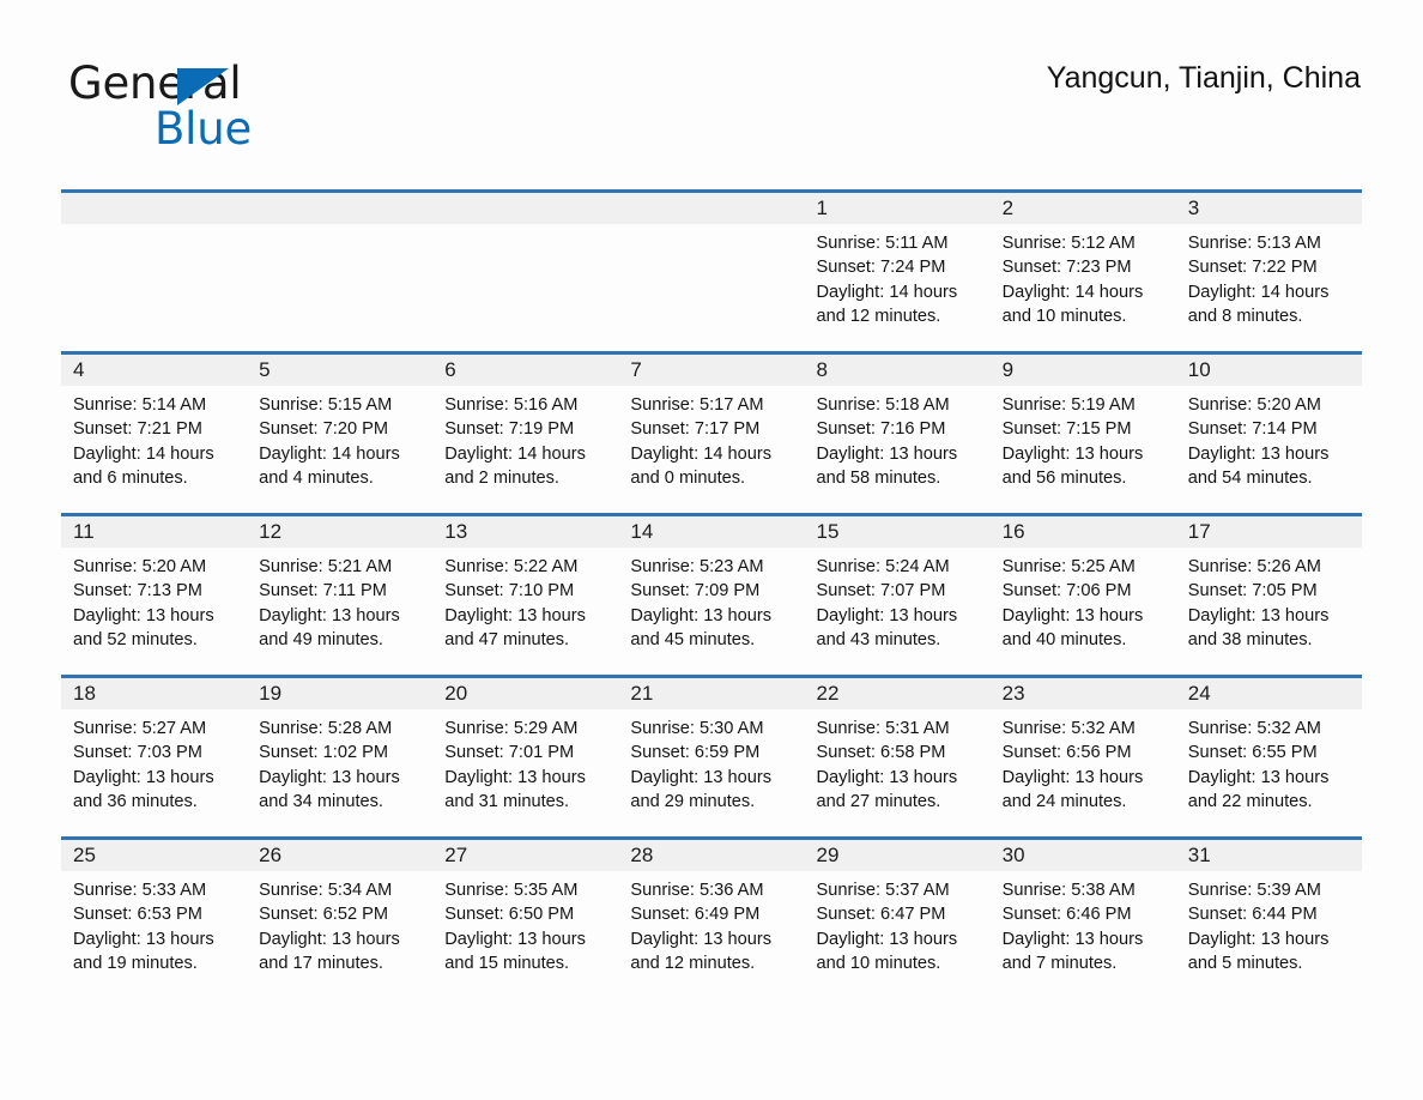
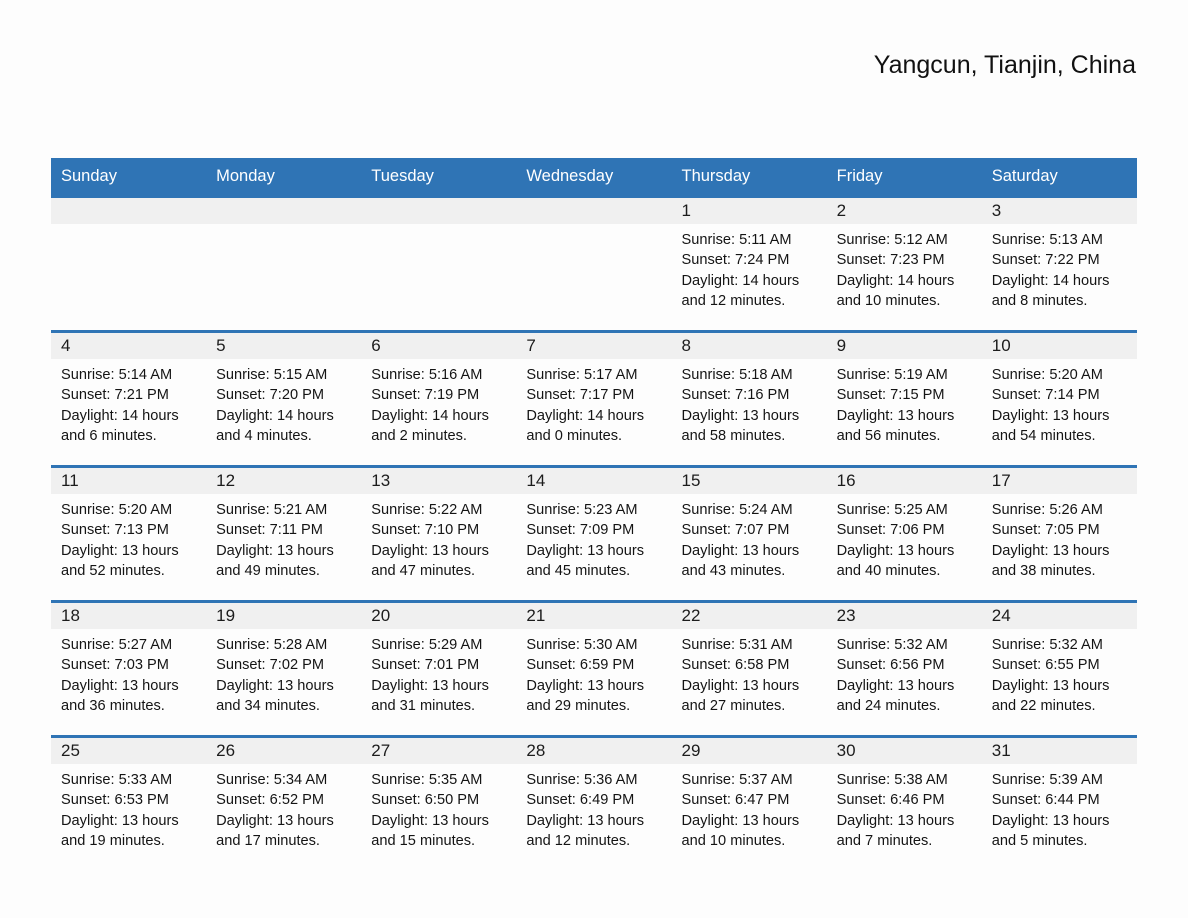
- General
- Blue
  Yangcun, Tianjin, China
+ Sunday
+ Monday
+ Tuesday
+ Wednesday
+ Thursday
+ Friday
+ Saturday
  1
  Sunrise: 5:11 AM
  Sunset: 7:24 PM
  Daylight: 14 hours
  and 12 minutes.
  2
  Sunrise: 5:12 AM
  Sunset: 7:23 PM
  Daylight: 14 hours
  and 10 minutes.
  3
  Sunrise: 5:13 AM
  Sunset: 7:22 PM
  Daylight: 14 hours
  and 8 minutes.
  4
  Sunrise: 5:14 AM
  Sunset: 7:21 PM
  Daylight: 14 hours
  and 6 minutes.
  5
  Sunrise: 5:15 AM
  Sunset: 7:20 PM
  Daylight: 14 hours
  and 4 minutes.
  6
  Sunrise: 5:16 AM
  Sunset: 7:19 PM
  Daylight: 14 hours
  and 2 minutes.
  7
  Sunrise: 5:17 AM
  Sunset: 7:17 PM
  Daylight: 14 hours
  and 0 minutes.
  8
  Sunrise: 5:18 AM
  Sunset: 7:16 PM
  Daylight: 13 hours
  and 58 minutes.
  9
  Sunrise: 5:19 AM
  Sunset: 7:15 PM
  Daylight: 13 hours
  and 56 minutes.
  10
  Sunrise: 5:20 AM
  Sunset: 7:14 PM
  Daylight: 13 hours
  and 54 minutes.
  11
  Sunrise: 5:20 AM
  Sunset: 7:13 PM
  Daylight: 13 hours
  and 52 minutes.
  12
  Sunrise: 5:21 AM
  Sunset: 7:11 PM
  Daylight: 13 hours
  and 49 minutes.
  13
  Sunrise: 5:22 AM
  Sunset: 7:10 PM
  Daylight: 13 hours
  and 47 minutes.
  14
  Sunrise: 5:23 AM
  Sunset: 7:09 PM
  Daylight: 13 hours
  and 45 minutes.
  15
  Sunrise: 5:24 AM
  Sunset: 7:07 PM
  Daylight: 13 hours
  and 43 minutes.
  16
  Sunrise: 5:25 AM
  Sunset: 7:06 PM
  Daylight: 13 hours
  and 40 minutes.
  17
  Sunrise: 5:26 AM
  Sunset: 7:05 PM
  Daylight: 13 hours
  and 38 minutes.
  18
  Sunrise: 5:27 AM
  Sunset: 7:03 PM
  Daylight: 13 hours
  and 36 minutes.
  19
  Sunrise: 5:28 AM
- Sunset: 1:02 PM
+ Sunset: 7:02 PM
  Daylight: 13 hours
  and 34 minutes.
  20
  Sunrise: 5:29 AM
  Sunset: 7:01 PM
  Daylight: 13 hours
  and 31 minutes.
  21
  Sunrise: 5:30 AM
  Sunset: 6:59 PM
  Daylight: 13 hours
  and 29 minutes.
  22
  Sunrise: 5:31 AM
  Sunset: 6:58 PM
  Daylight: 13 hours
  and 27 minutes.
  23
  Sunrise: 5:32 AM
  Sunset: 6:56 PM
  Daylight: 13 hours
  and 24 minutes.
  24
  Sunrise: 5:32 AM
  Sunset: 6:55 PM
  Daylight: 13 hours
  and 22 minutes.
  25
  Sunrise: 5:33 AM
  Sunset: 6:53 PM
  Daylight: 13 hours
  and 19 minutes.
  26
  Sunrise: 5:34 AM
  Sunset: 6:52 PM
  Daylight: 13 hours
  and 17 minutes.
  27
  Sunrise: 5:35 AM
  Sunset: 6:50 PM
  Daylight: 13 hours
  and 15 minutes.
  28
  Sunrise: 5:36 AM
  Sunset: 6:49 PM
  Daylight: 13 hours
  and 12 minutes.
  29
  Sunrise: 5:37 AM
  Sunset: 6:47 PM
  Daylight: 13 hours
  and 10 minutes.
  30
  Sunrise: 5:38 AM
  Sunset: 6:46 PM
  Daylight: 13 hours
  and 7 minutes.
  31
  Sunrise: 5:39 AM
  Sunset: 6:44 PM
  Daylight: 13 hours
  and 5 minutes.
